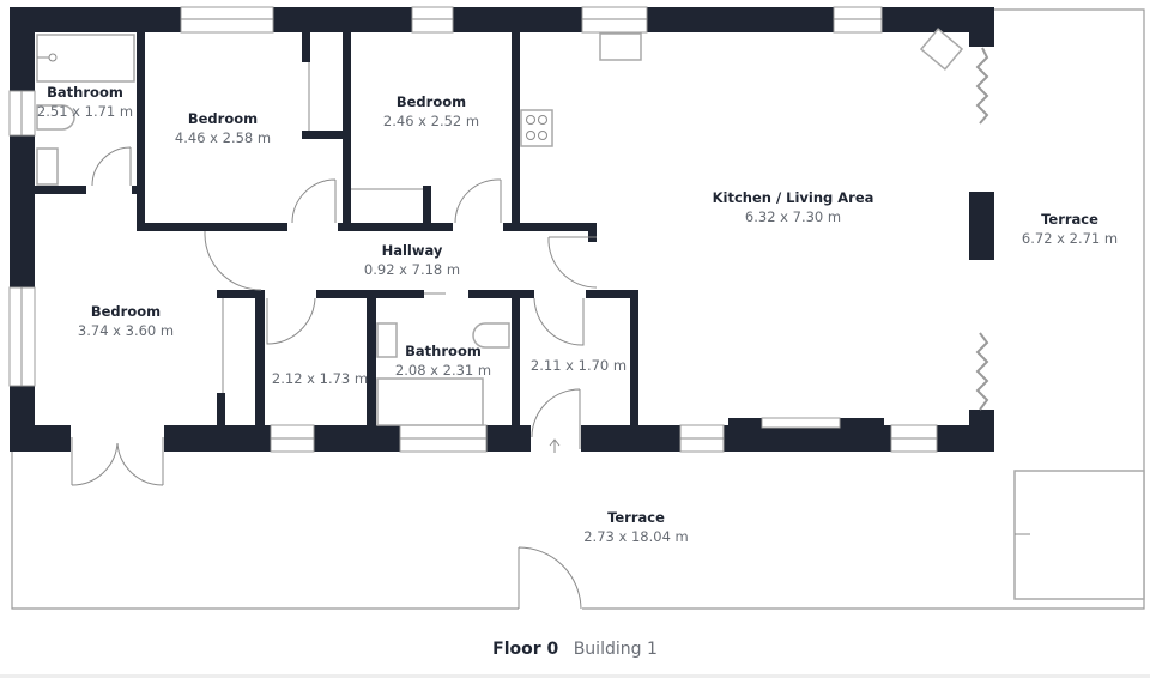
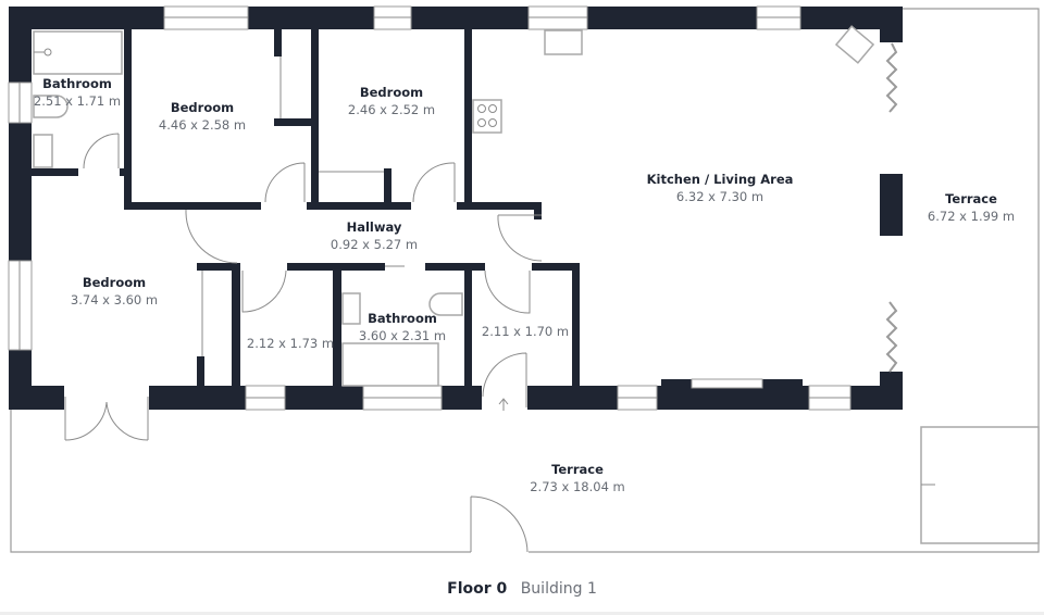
  Bathroom
  2.51 x 1.71 m
  Bedroom
  4.46 x 2.58 m
  Bedroom
  2.46 x 2.52 m
  Kitchen / Living Area
  6.32 x 7.30 m
  Terrace
- 6.72 x 2.71 m
+ 6.72 x 1.99 m
  Hallway
- 0.92 x 7.18 m
+ 0.92 x 5.27 m
  Bedroom
  3.74 x 3.60 m
  Bathroom
- 2.08 x 2.31 m
+ 3.60 x 2.31 m
  2.12 x 1.73 m
  2.11 x 1.70 m
  Terrace
  2.73 x 18.04 m
  Floor 0 Building 1
